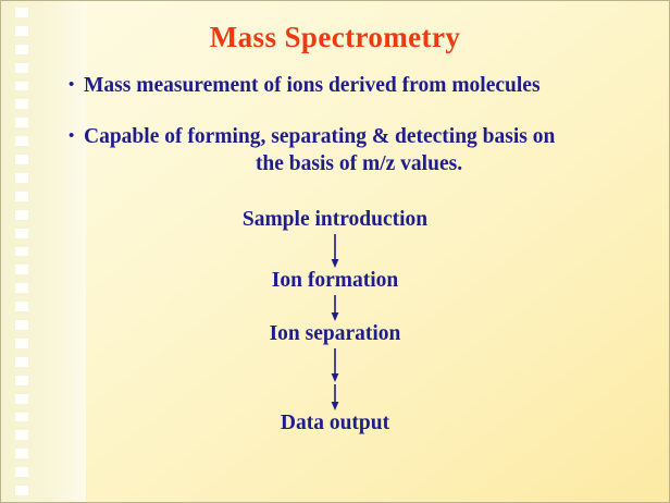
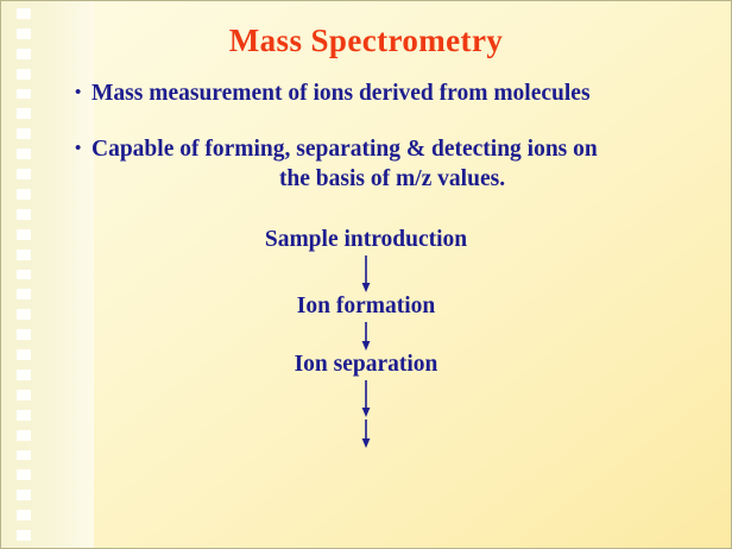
  Mass Spectrometry
  •
  Mass measurement of ions derived from molecules
  •
- Capable of forming, separating & detecting basis on
+ Capable of forming, separating & detecting ions on
  the basis of m/z values.
  Sample introduction
  Ion formation
  Ion separation
- Data output
